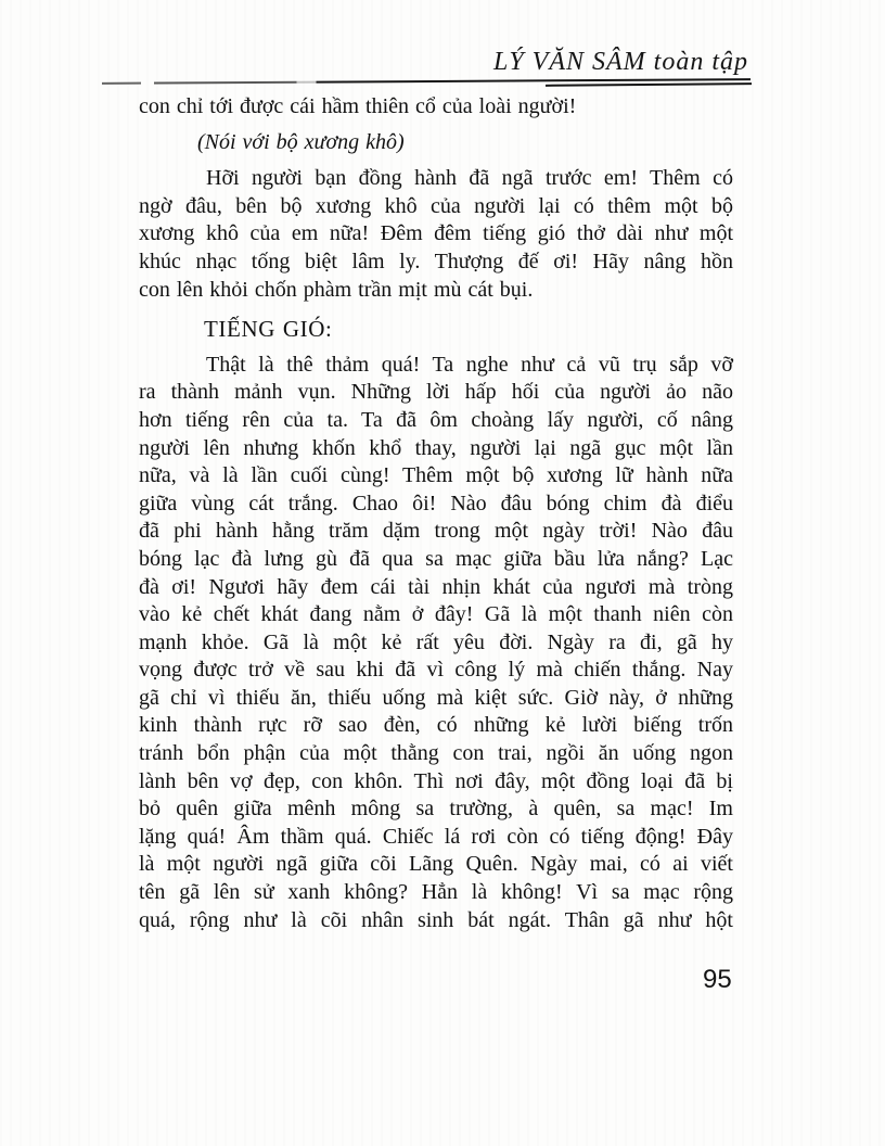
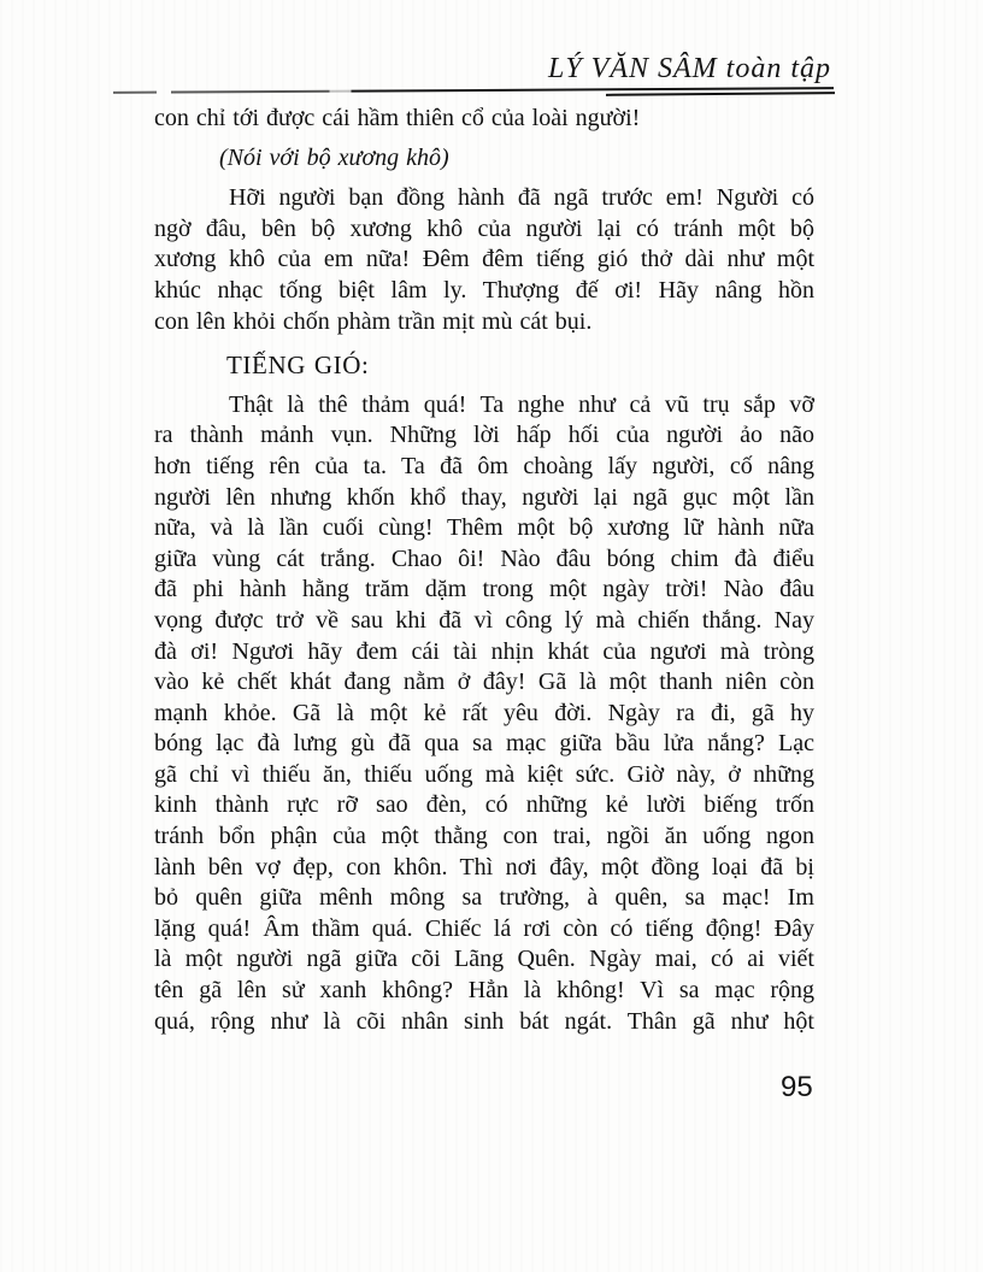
  LÝ VĂN SÂM toàn tập
  con chỉ tới được cái hầm thiên cổ của loài người!
  (Nói với bộ xương khô)
- Hỡi người bạn đồng hành đã ngã trước em! Thêm có
+ Hỡi người bạn đồng hành đã ngã trước em! Người có
- ngờ đâu, bên bộ xương khô của người lại có thêm một bộ
+ ngờ đâu, bên bộ xương khô của người lại có tránh một bộ
  xương khô của em nữa! Đêm đêm tiếng gió thở dài như một
  khúc nhạc tống biệt lâm ly. Thượng đế ơi! Hãy nâng hồn
  con lên khỏi chốn phàm trần mịt mù cát bụi.
  TIẾNG GIÓ:
  Thật là thê thảm quá! Ta nghe như cả vũ trụ sắp vỡ
  ra thành mảnh vụn. Những lời hấp hối của người ảo não
  hơn tiếng rên của ta. Ta đã ôm choàng lấy người, cố nâng
  người lên nhưng khốn khổ thay, người lại ngã gục một lần
  nữa, và là lần cuối cùng! Thêm một bộ xương lữ hành nữa
  giữa vùng cát trắng. Chao ôi! Nào đâu bóng chim đà điểu
  đã phi hành hằng trăm dặm trong một ngày trời! Nào đâu
- bóng lạc đà lưng gù đã qua sa mạc giữa bầu lửa nắng? Lạc
+ vọng được trở về sau khi đã vì công lý mà chiến thắng. Nay
  đà ơi! Ngươi hãy đem cái tài nhịn khát của ngươi mà tròng
  vào kẻ chết khát đang nằm ở đây! Gã là một thanh niên còn
  mạnh khỏe. Gã là một kẻ rất yêu đời. Ngày ra đi, gã hy
- vọng được trở về sau khi đã vì công lý mà chiến thắng. Nay
+ bóng lạc đà lưng gù đã qua sa mạc giữa bầu lửa nắng? Lạc
  gã chỉ vì thiếu ăn, thiếu uống mà kiệt sức. Giờ này, ở những
  kinh thành rực rỡ sao đèn, có những kẻ lười biếng trốn
  tránh bổn phận của một thằng con trai, ngồi ăn uống ngon
  lành bên vợ đẹp, con khôn. Thì nơi đây, một đồng loại đã bị
  bỏ quên giữa mênh mông sa trường, à quên, sa mạc! Im
  lặng quá! Âm thầm quá. Chiếc lá rơi còn có tiếng động! Đây
  là một người ngã giữa cõi Lãng Quên. Ngày mai, có ai viết
  tên gã lên sử xanh không? Hẳn là không! Vì sa mạc rộng
  quá, rộng như là cõi nhân sinh bát ngát. Thân gã như hột
  95
